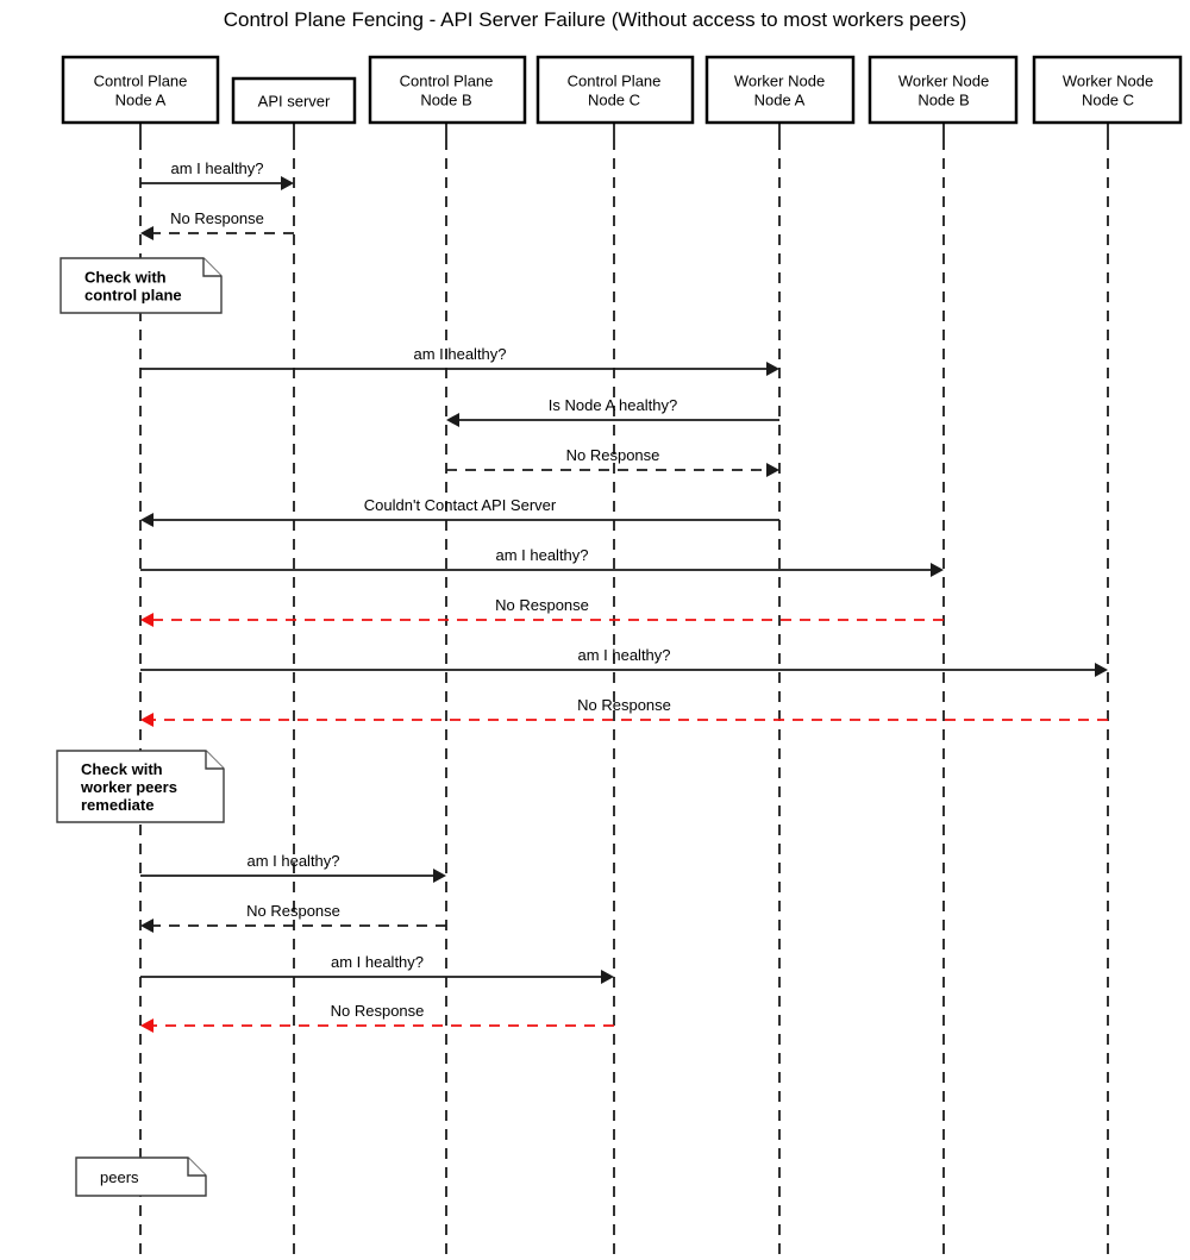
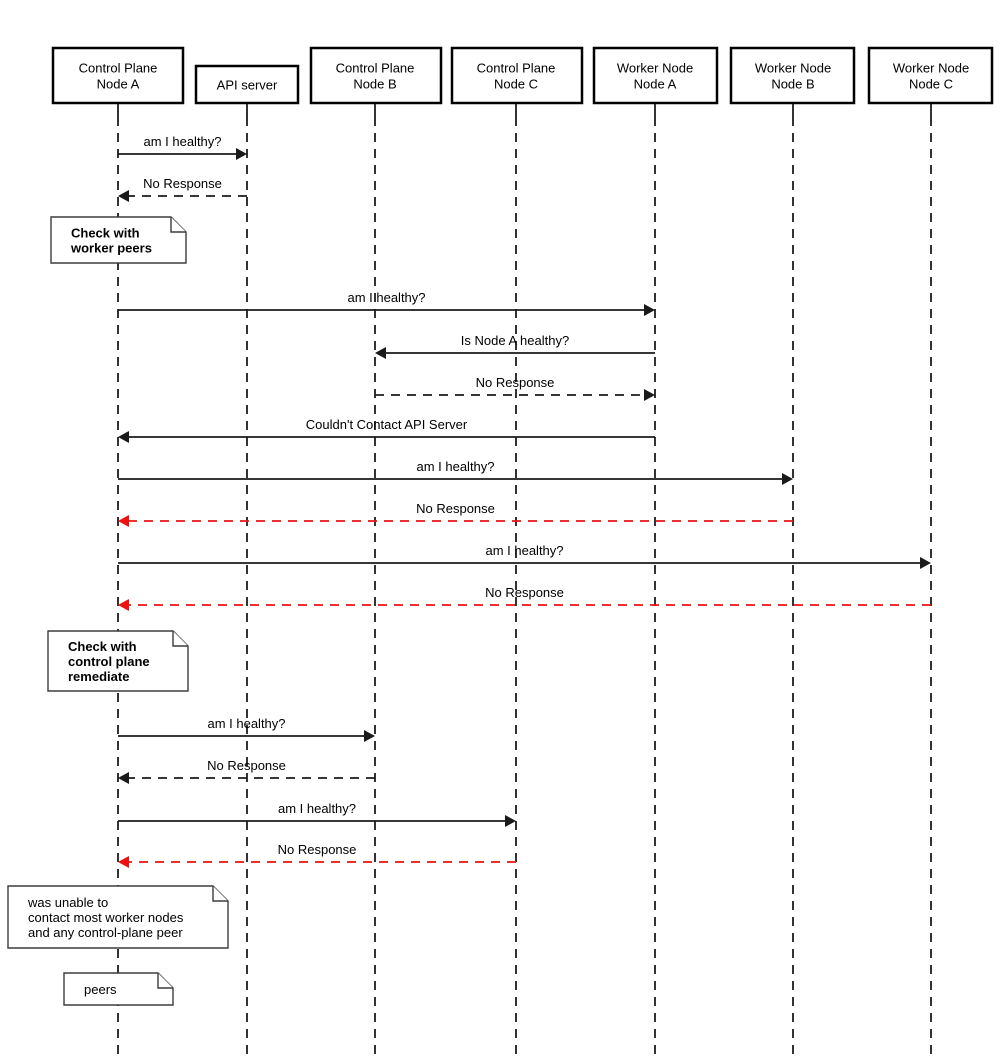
- Control Plane Fencing - API Server Failure (Without access to most workers peers)
  am I healthy?
  No Response
  am I healthy?
  Is Node A healthy?
  No Response
  Couldn't Contact API Server
  am I healthy?
  No Response
  am I healthy?
  No Response
  am I healthy?
  No Response
  am I healthy?
  No Response
  Control Plane
  Node A
  API server
  Control Plane
  Node B
  Control Plane
  Node C
  Worker Node
  Node A
  Worker Node
  Node B
  Worker Node
  Node C
  Check with
- control plane
+ worker peers
  Check with
- worker peers
+ control plane
  remediate
+ was unable to
+ contact most worker nodes
+ and any control-plane peer
  peers
